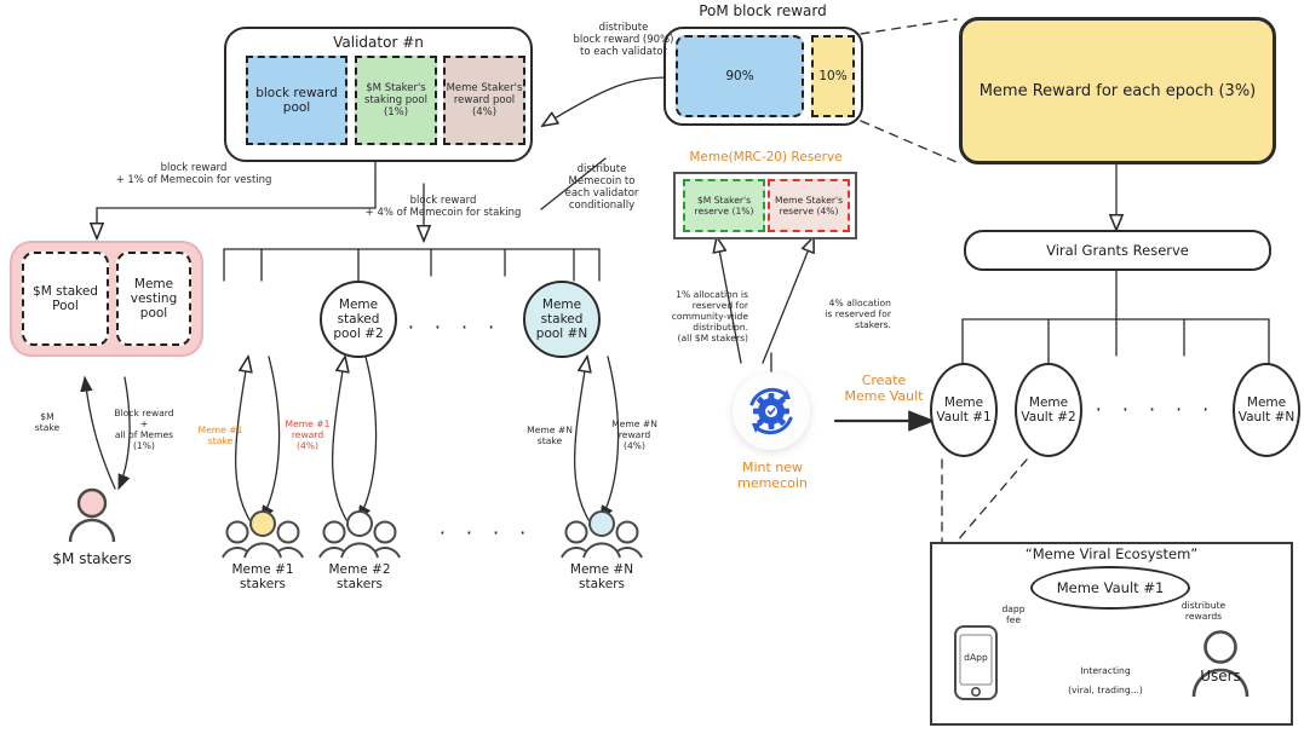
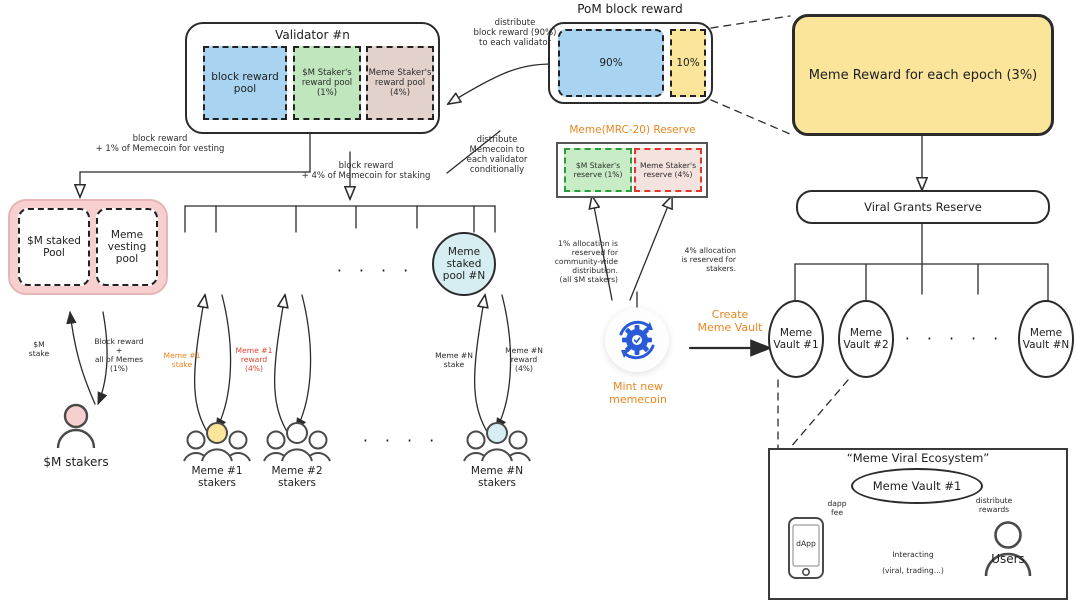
  Validator #n
  block reward pool
- $M Staker's staking pool (1%)
+ $M Staker's reward pool (1%)
  Meme Staker's reward pool (4%)
  PoM block reward
  90%
  10%
  Meme(MRC-20) Reserve
  $M Staker's reserve (1%)
  Meme Staker's reserve (4%)
  Meme Reward for each epoch (3%)
  Viral Grants Reserve
  $M staked Pool
  Meme vesting pool
- Meme staked pool #2
  Meme staked pool #N
  ····
  $M stakers
  Meme #1
  stakers
  Meme #2
  stakers
  Meme #N
  stakers
  ····
  Mint new
  memecoin
  Meme Vault #1
  Meme Vault #2
  Meme Vault #N
  ·····
  “Meme Viral Ecosystem”
  Meme Vault #1
  dApp
  Users
  dapp
  fee
  distribute
  rewards
  Interacting
  (viral, trading...)
  distribute
  block reward (90%)
  to each validator
  distribute
  Memecoin to
  each validator
  conditionally
  block reward
  + 1% of Memecoin for vesting
  block reward
  + 4% of Memecoin for staking
  1% allocation is
  reserved for
  community-wide
  distribution.
  (all $M stakers)
  4% allocation
  is reserved for
  stakers.
  Create
  Meme Vault
  $M
  stake
  Block reward
  +
  all of Memes
  (1%)
  Meme #1
  stake
  Meme #1
  reward
  (4%)
  Meme #N
  stake
  Meme #N
  reward
  (4%)
